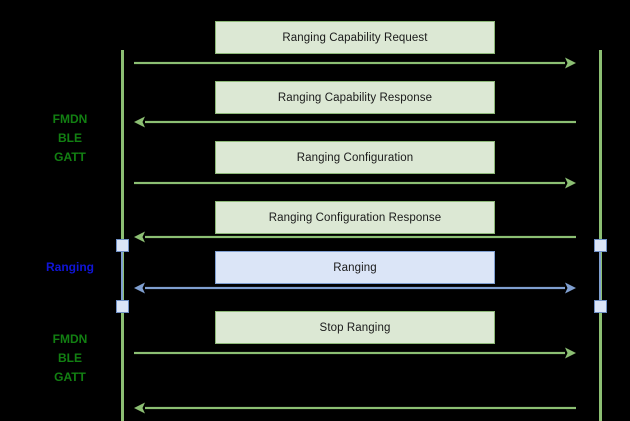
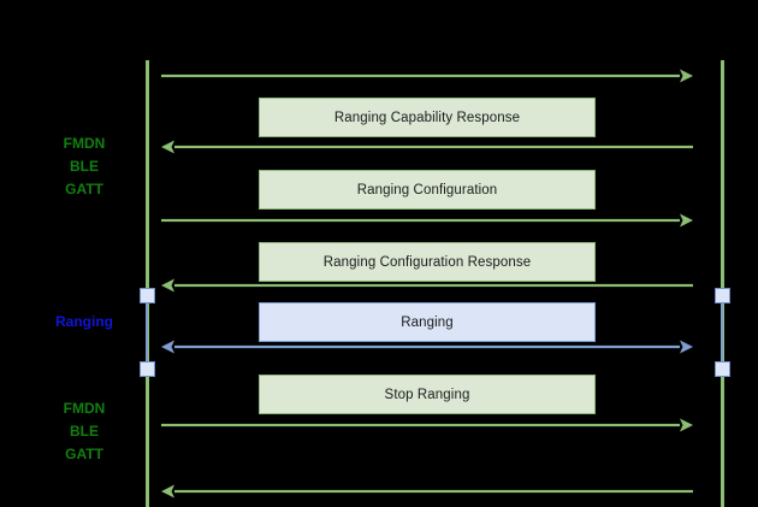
  FMDN
  BLE
  GATT
  Ranging
  FMDN
  BLE
  GATT
- Ranging Capability Request
  Ranging Capability Response
  Ranging Configuration
  Ranging Configuration Response
  Ranging
  Stop Ranging
